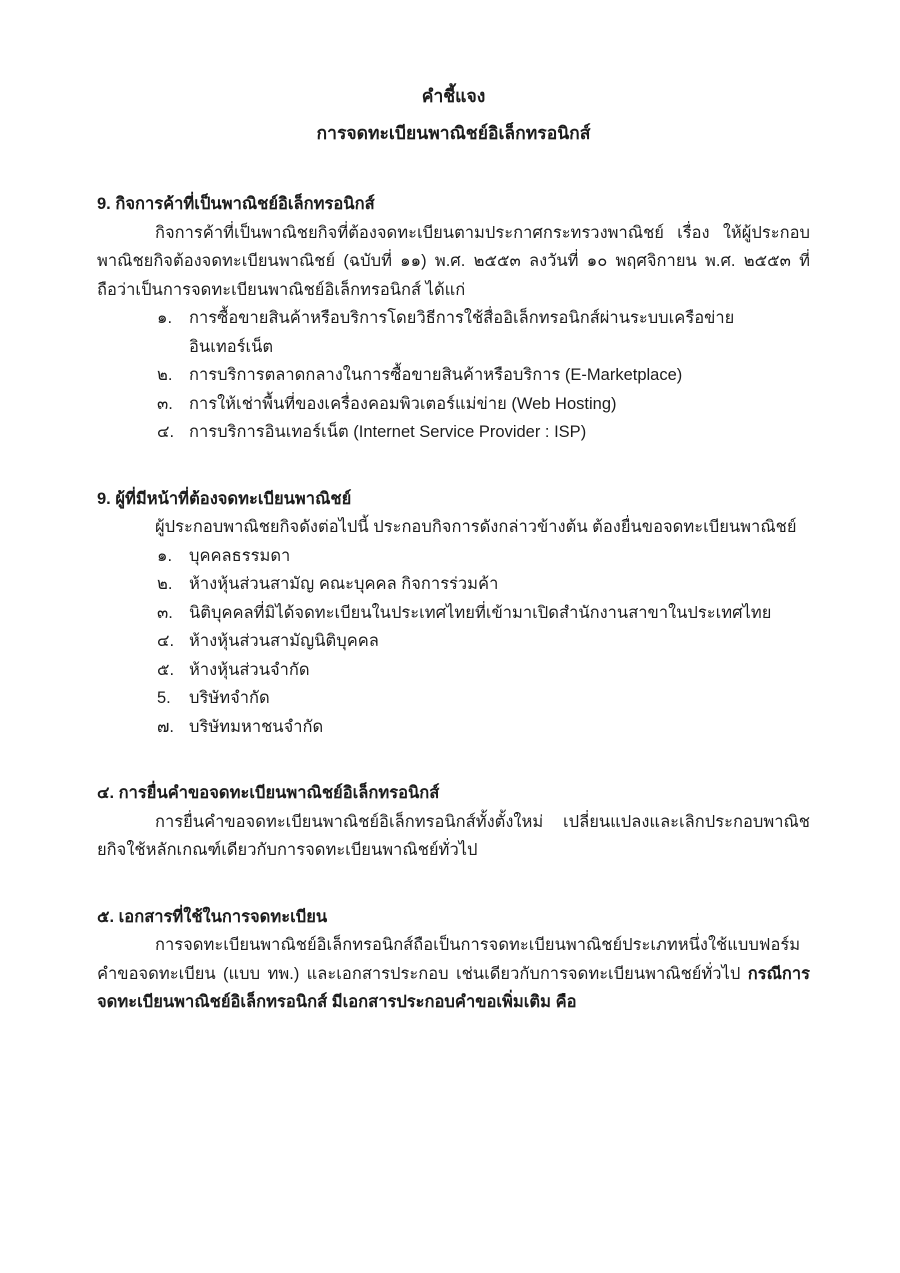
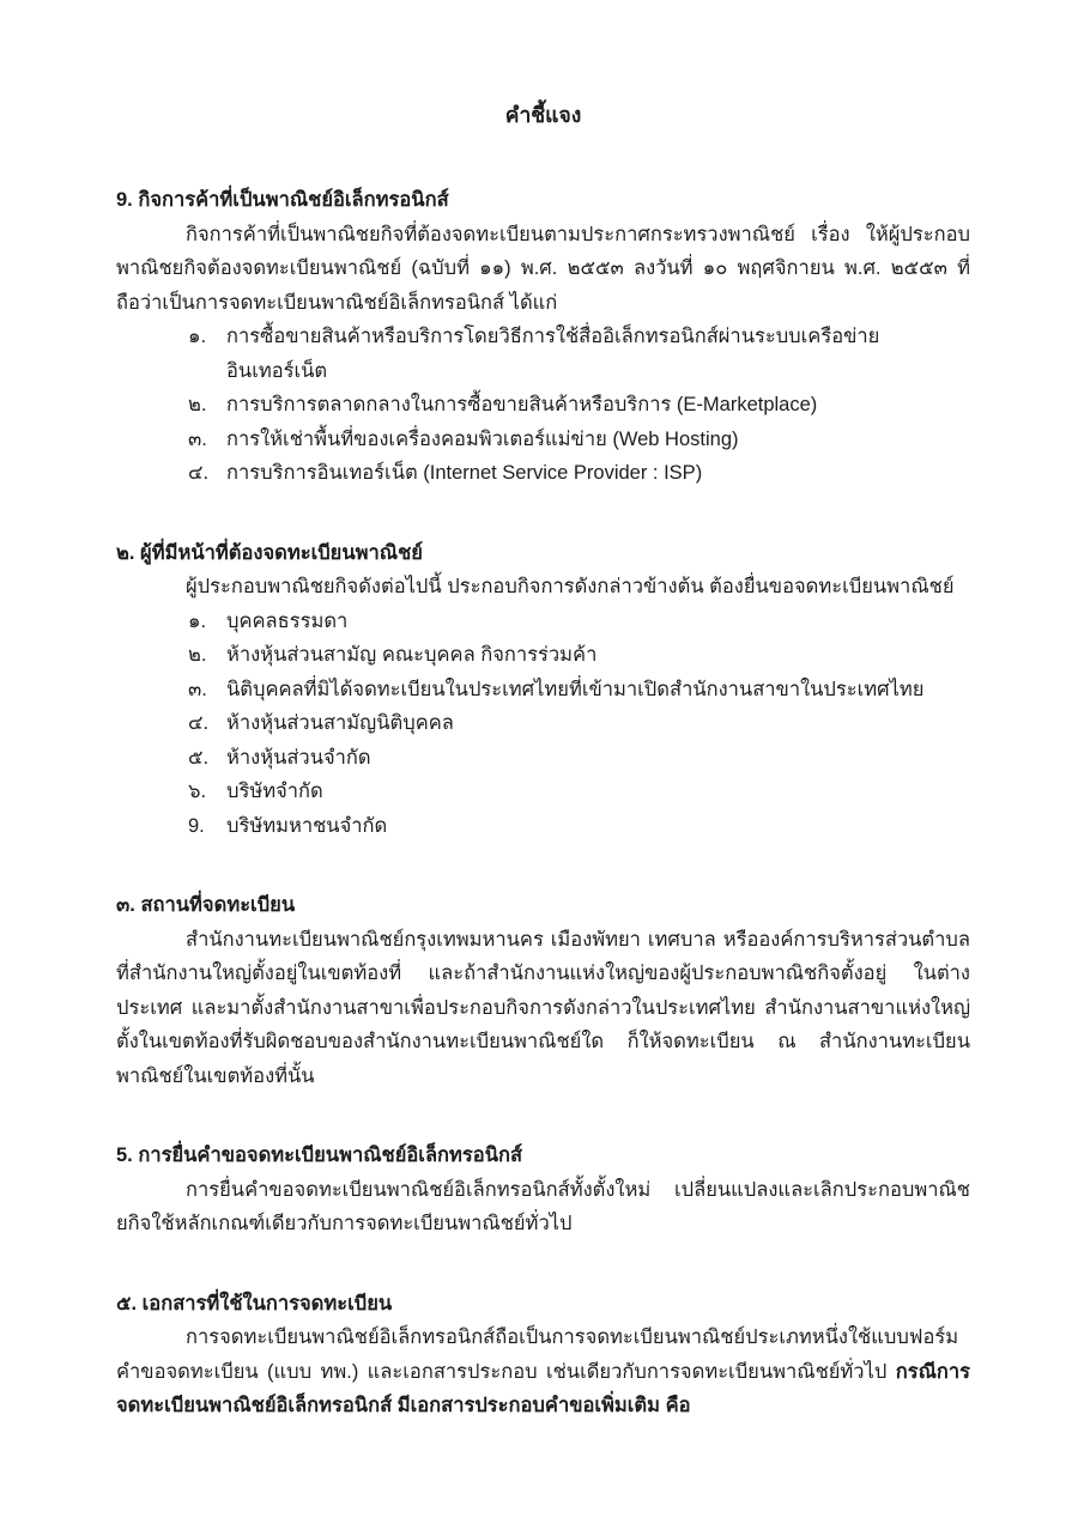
  คำชี้แจง
- การจดทะเบียนพาณิชย์อิเล็กทรอนิกส์
  9. กิจการค้าที่เป็นพาณิชย์อิเล็กทรอนิกส์
  กิจการค้าที่เป็นพาณิชยกิจที่ต้องจดทะเบียนตามประกาศกระทรวงพาณิชย์ เรื่อง ให้ผู้ประกอบพาณิชยกิจต้องจดทะเบียนพาณิชย์ (ฉบับที่ ๑๑) พ.ศ. ๒๕๕๓ ลงวันที่ ๑๐ พฤศจิกายน พ.ศ. ๒๕๕๓ ที่ถือว่าเป็นการจดทะเบียนพาณิชย์อิเล็กทรอนิกส์ ได้แก่
  ๑.
  การซื้อขายสินค้าหรือบริการโดยวิธีการใช้สื่ออิเล็กทรอนิกส์ผ่านระบบเครือข่ายอินเทอร์เน็ต
  ๒.
  การบริการตลาดกลางในการซื้อขายสินค้าหรือบริการ (E-Marketplace)
  ๓.
  การให้เช่าพื้นที่ของเครื่องคอมพิวเตอร์แม่ข่าย (Web Hosting)
  ๔.
  การบริการอินเทอร์เน็ต (Internet Service Provider : ISP)
- 9. ผู้ที่มีหน้าที่ต้องจดทะเบียนพาณิชย์
+ ๒. ผู้ที่มีหน้าที่ต้องจดทะเบียนพาณิชย์
  ผู้ประกอบพาณิชยกิจดังต่อไปนี้ ประกอบกิจการดังกล่าวข้างต้น ต้องยื่นขอจดทะเบียนพาณิชย์
  ๑.
  บุคคลธรรมดา
  ๒.
  ห้างหุ้นส่วนสามัญ คณะบุคคล กิจการร่วมค้า
  ๓.
  นิติบุคคลที่มิได้จดทะเบียนในประเทศไทยที่เข้ามาเปิดสำนักงานสาขาในประเทศไทย
  ๔.
  ห้างหุ้นส่วนสามัญนิติบุคคล
  ๕.
  ห้างหุ้นส่วนจำกัด
- 5.
+ ๖.
  บริษัทจำกัด
- ๗.
+ 9.
  บริษัทมหาชนจำกัด
+ ๓. สถานที่จดทะเบียน
+ สำนักงานทะเบียนพาณิชย์กรุงเทพมหานคร เมืองพัทยา เทศบาล หรือองค์การบริหารส่วนตำบลที่สำนักงานใหญ่ตั้งอยู่ในเขตท้องที่ และถ้าสำนักงานแห่งใหญ่ของผู้ประกอบพาณิชกิจตั้งอยู่ ในต่างประเทศ และมาตั้งสำนักงานสาขาเพื่อประกอบกิจการดังกล่าวในประเทศไทย สำนักงานสาขาแห่งใหญ่ ตั้งในเขตท้องที่รับผิดชอบของสำนักงานทะเบียนพาณิชย์ใด ก็ให้จดทะเบียน ณ สำนักงานทะเบียนพาณิชย์ในเขตท้องที่นั้น
- ๔. การยื่นคำขอจดทะเบียนพาณิชย์อิเล็กทรอนิกส์
+ 5. การยื่นคำขอจดทะเบียนพาณิชย์อิเล็กทรอนิกส์
  การยื่นคำขอจดทะเบียนพาณิชย์อิเล็กทรอนิกส์ทั้งตั้งใหม่ เปลี่ยนแปลงและเลิกประกอบพาณิชยกิจใช้หลักเกณฑ์เดียวกับการจดทะเบียนพาณิชย์ทั่วไป
  ๕. เอกสารที่ใช้ในการจดทะเบียน
  การจดทะเบียนพาณิชย์อิเล็กทรอนิกส์ถือเป็นการจดทะเบียนพาณิชย์ประเภทหนึ่งใช้แบบฟอร์มคำขอจดทะเบียน (แบบ ทพ.) และเอกสารประกอบ เช่นเดียวกับการจดทะเบียนพาณิชย์ทั่วไป กรณีการจดทะเบียนพาณิชย์อิเล็กทรอนิกส์ มีเอกสารประกอบคำขอเพิ่มเติม คือ
